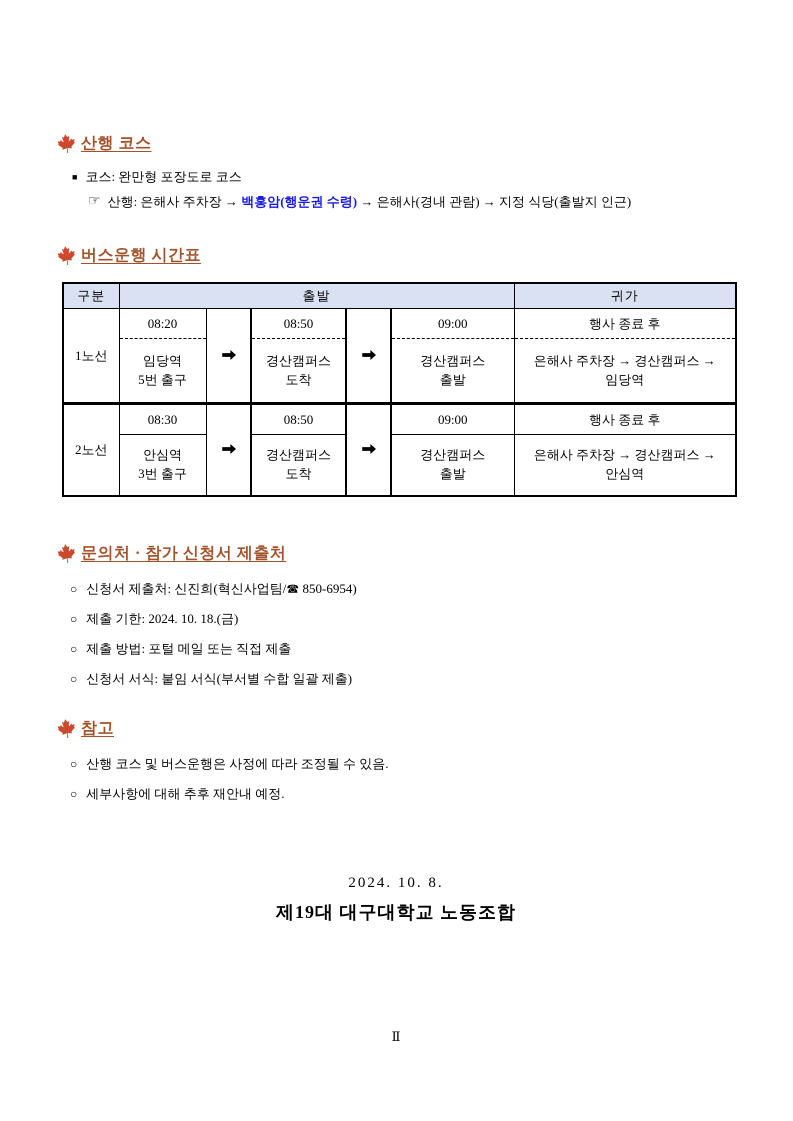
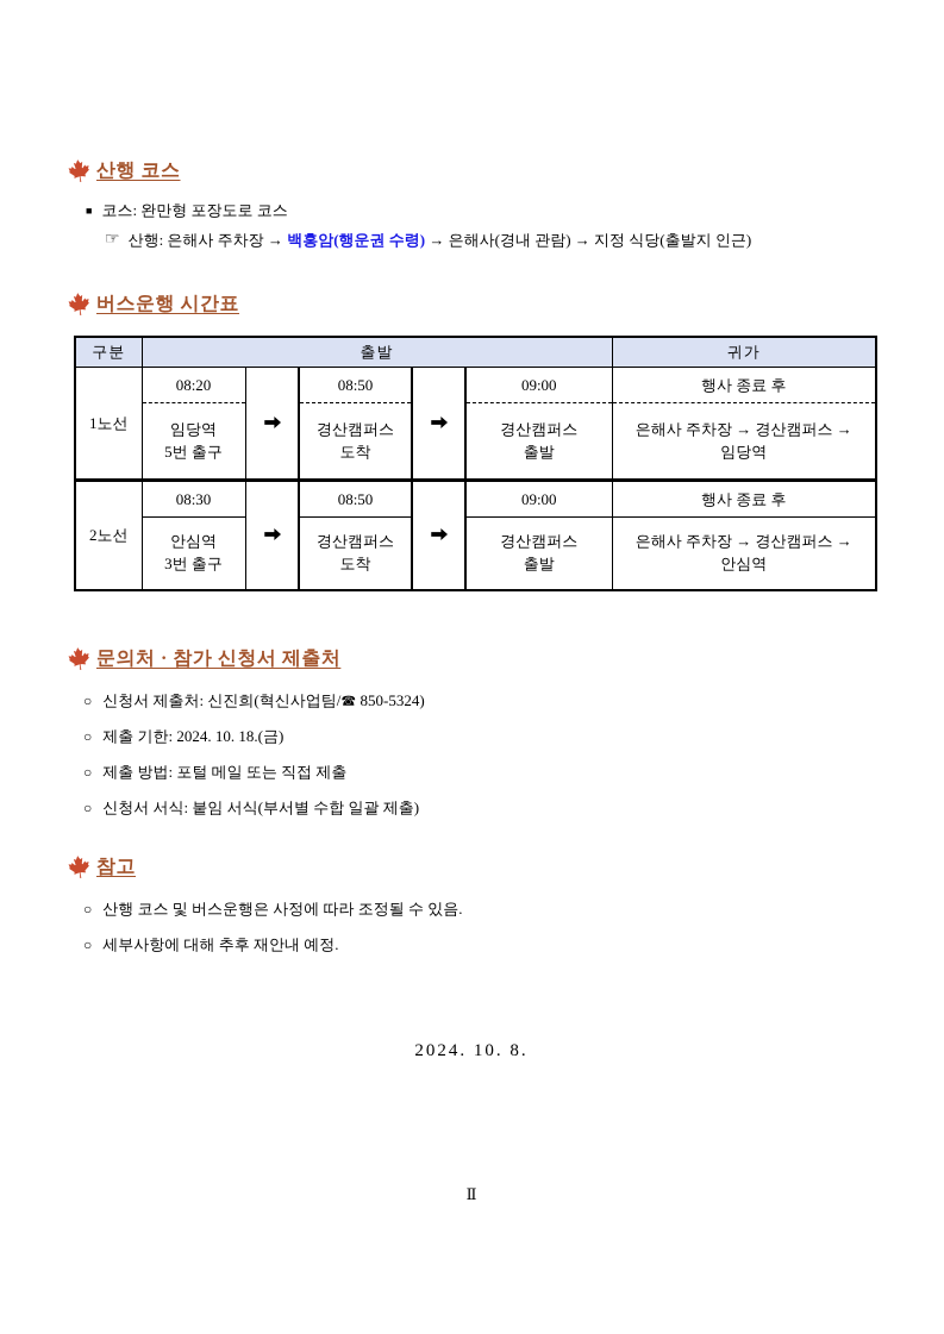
  산행 코스
  ■
  코스: 완만형 포장도로 코스
  ☞
  산행: 은해사 주차장 → 백홍암(행운권 수령) → 은해사(경내 관람) → 지정 식당(출발지 인근)
  버스운행 시간표
  구분	출발	귀가
  1노선	08:20 임당역 5번 출구		08:50 경산캠퍼스 도착		09:00 경산캠퍼스 출발	행사 종료 후 은해사 주차장 → 경산캠퍼스 → 임당역
  2노선	08:30 안심역 3번 출구		08:50 경산캠퍼스 도착		09:00 경산캠퍼스 출발	행사 종료 후 은해사 주차장 → 경산캠퍼스 → 안심역
  문의처 · 참가 신청서 제출처
  ○
- 신청서 제출처: 신진희(혁신사업팀/☎ 850-6954)
+ 신청서 제출처: 신진희(혁신사업팀/☎ 850-5324)
  ○
  제출 기한: 2024. 10. 18.(금)
  ○
  제출 방법: 포털 메일 또는 직접 제출
  ○
  신청서 서식: 붙임 서식(부서별 수합 일괄 제출)
  참고
  ○
  산행 코스 및 버스운행은 사정에 따라 조정될 수 있음.
  ○
  세부사항에 대해 추후 재안내 예정.
  2024. 10. 8.
- 제19대 대구대학교 노동조합
  Ⅱ
